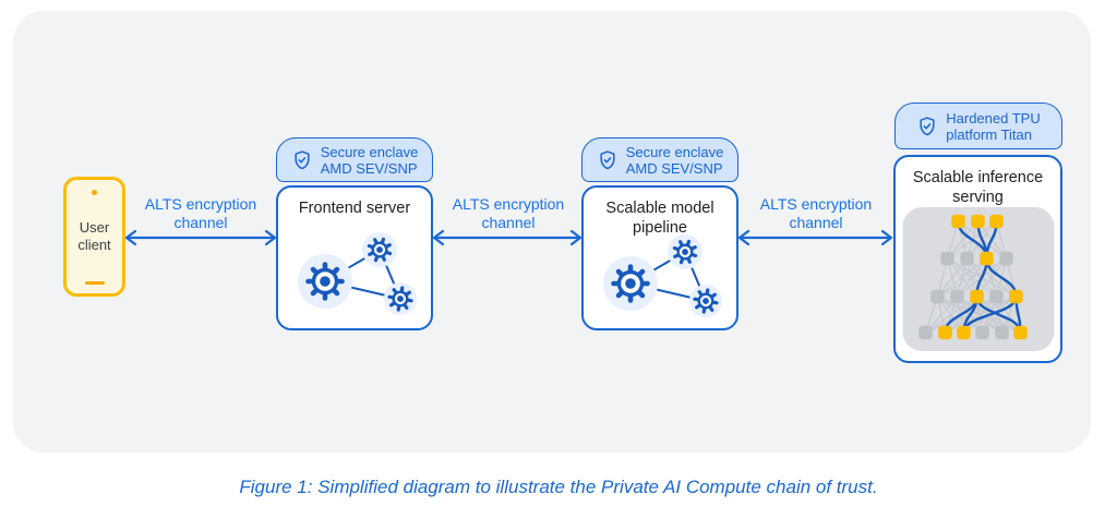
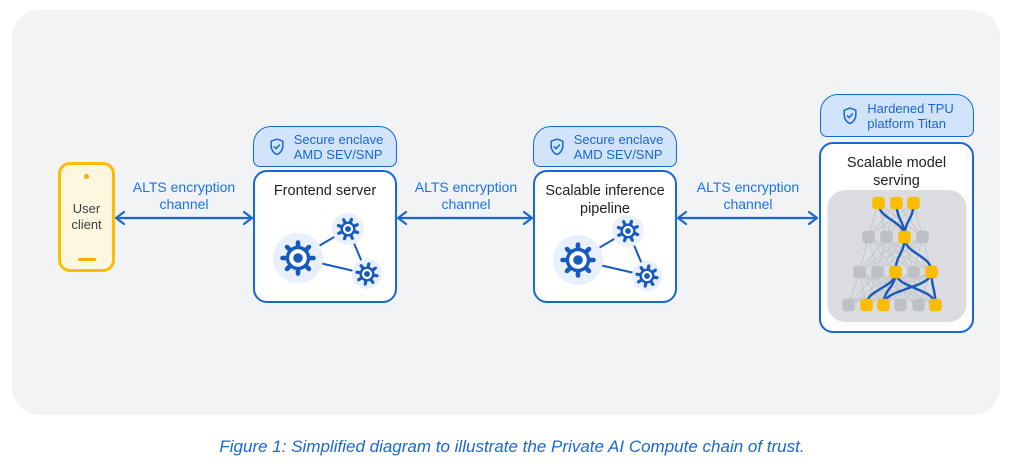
  User client
  ALTS encryption
  channel
  ALTS encryption
  channel
  ALTS encryption
  channel
  Secure enclave
  AMD SEV/SNP
  Frontend server
  Secure enclave
  AMD SEV/SNP
- Scalable model
+ Scalable inference
  pipeline
  Hardened TPU
  platform Titan
- Scalable inference
+ Scalable model
  serving
  Figure 1: Simplified diagram to illustrate the Private AI Compute chain of trust.
